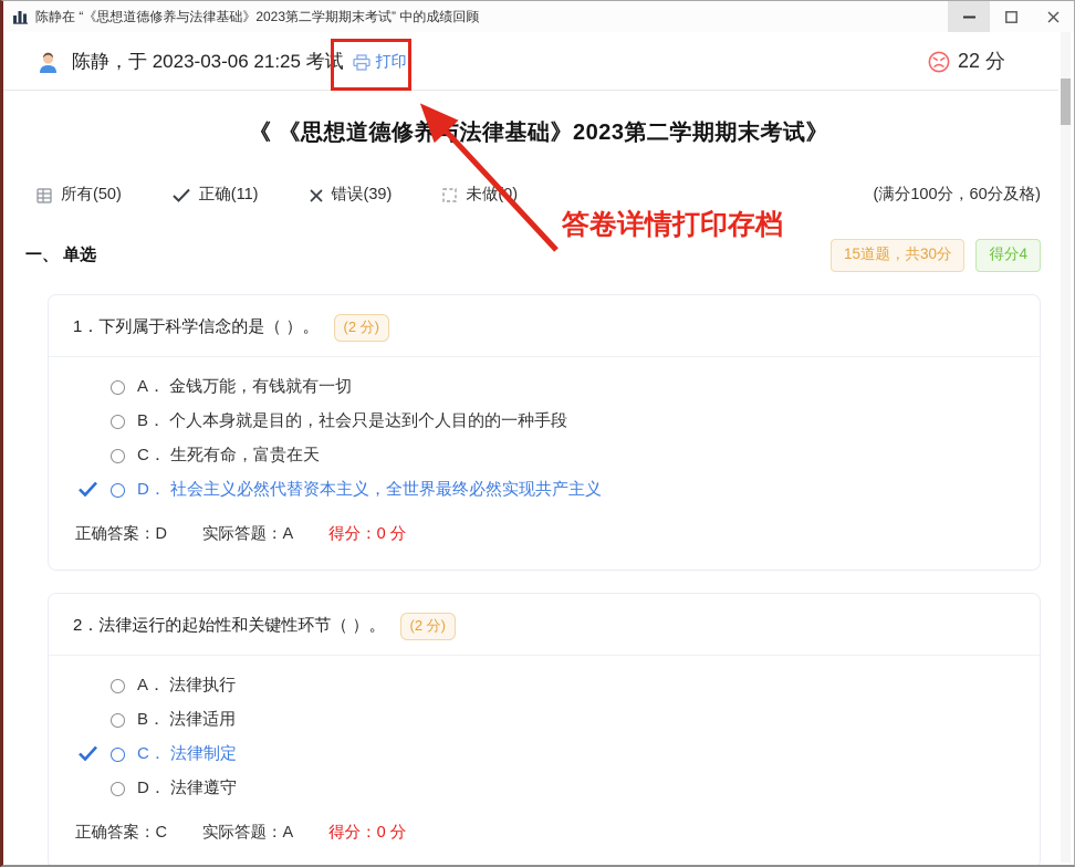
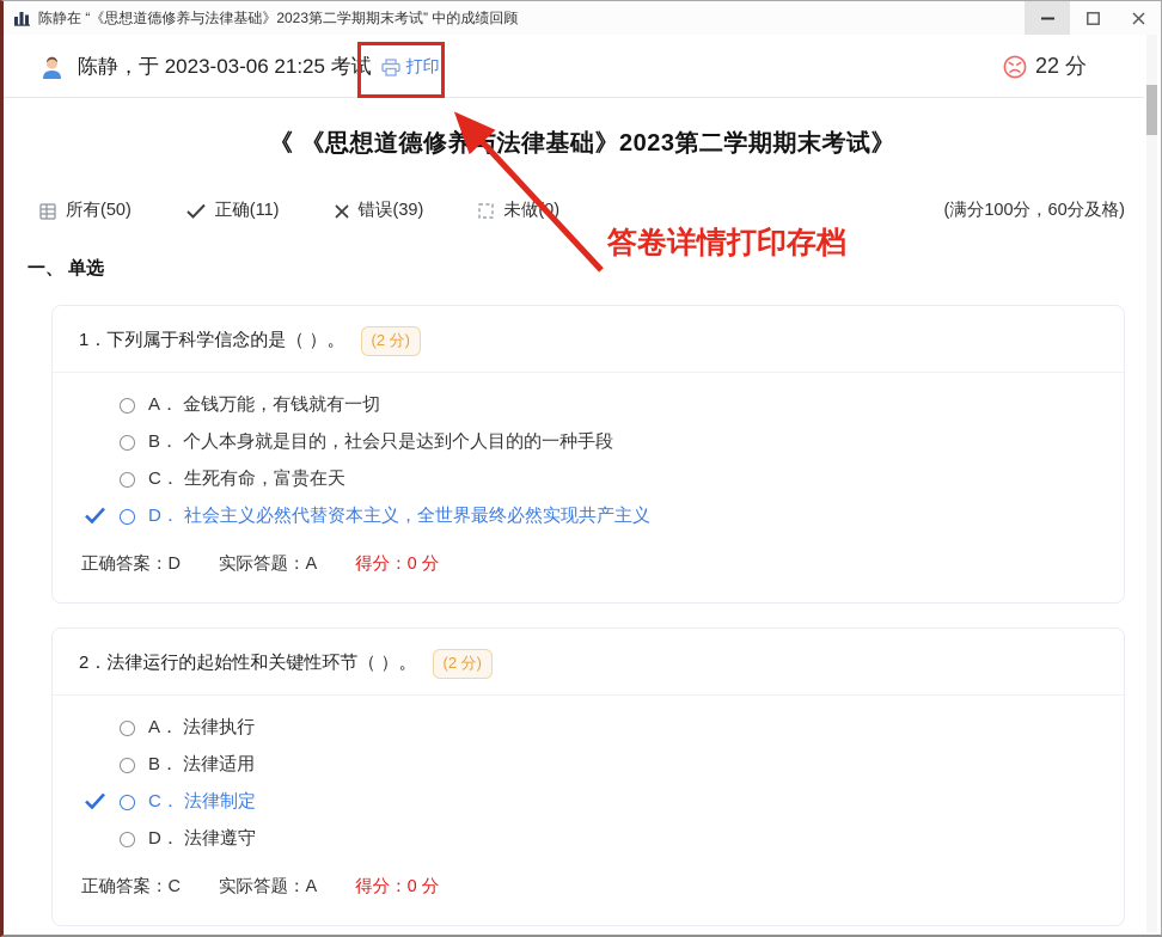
  陈静在 “《思想道德修养与法律基础》2023第二学期期末考试” 中的成绩回顾
  陈静，于 2023-03-06 21:25 考试
  打印
  22 分
  《 《思想道德修养法律基础》2023第二学期期末考试》
  所有(50)
  正确(11)
  错误(39)
  未做()
  (满分100分，60分及格)
  一、 单选
- 15道题，共30分
- 得分4
  1．下列属于科学信念的是（ ）。
  (2 分)
  A． 金钱万能，有钱就有一切
  B． 个人本身就是目的，社会只是达到个人目的的一种手段
  C． 生死有命，富贵在天
  D． 社会主义必然代替资本主义，全世界最终必然实现共产主义
  正确答案：D
  实际答题：A
  得分：0 分
  2．法律运行的起始性和关键性环节（ ）。
  (2 分)
  A． 法律执行
  B． 法律适用
  C． 法律制定
  D． 法律遵守
  正确答案：C
  实际答题：A
  得分：0 分
  答卷详情打印存档
